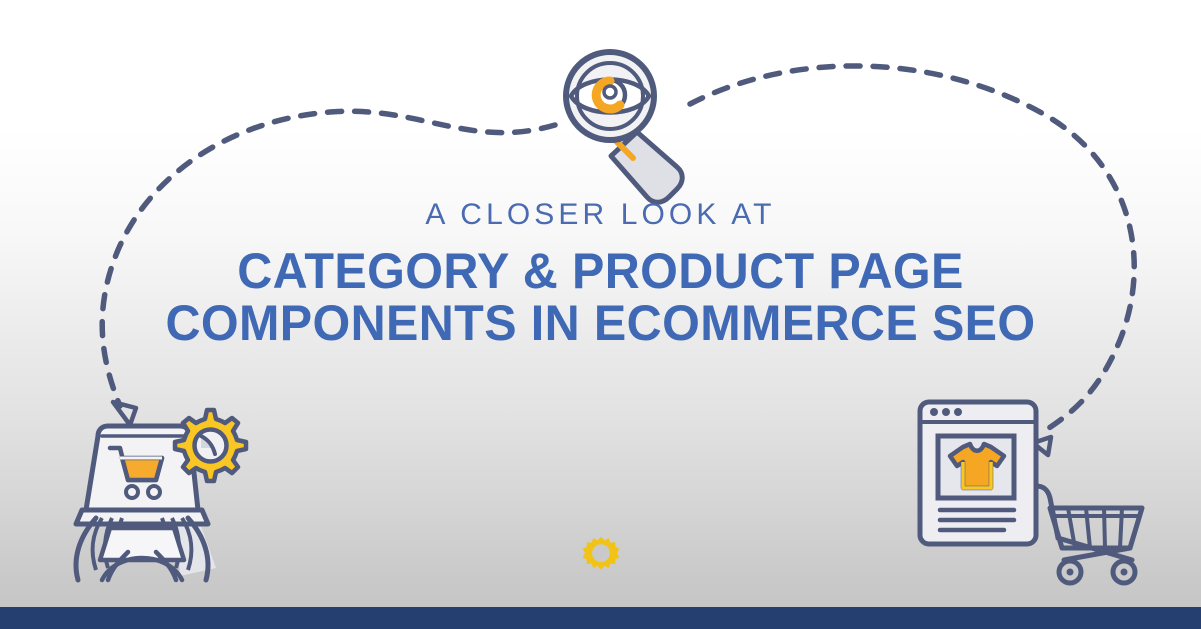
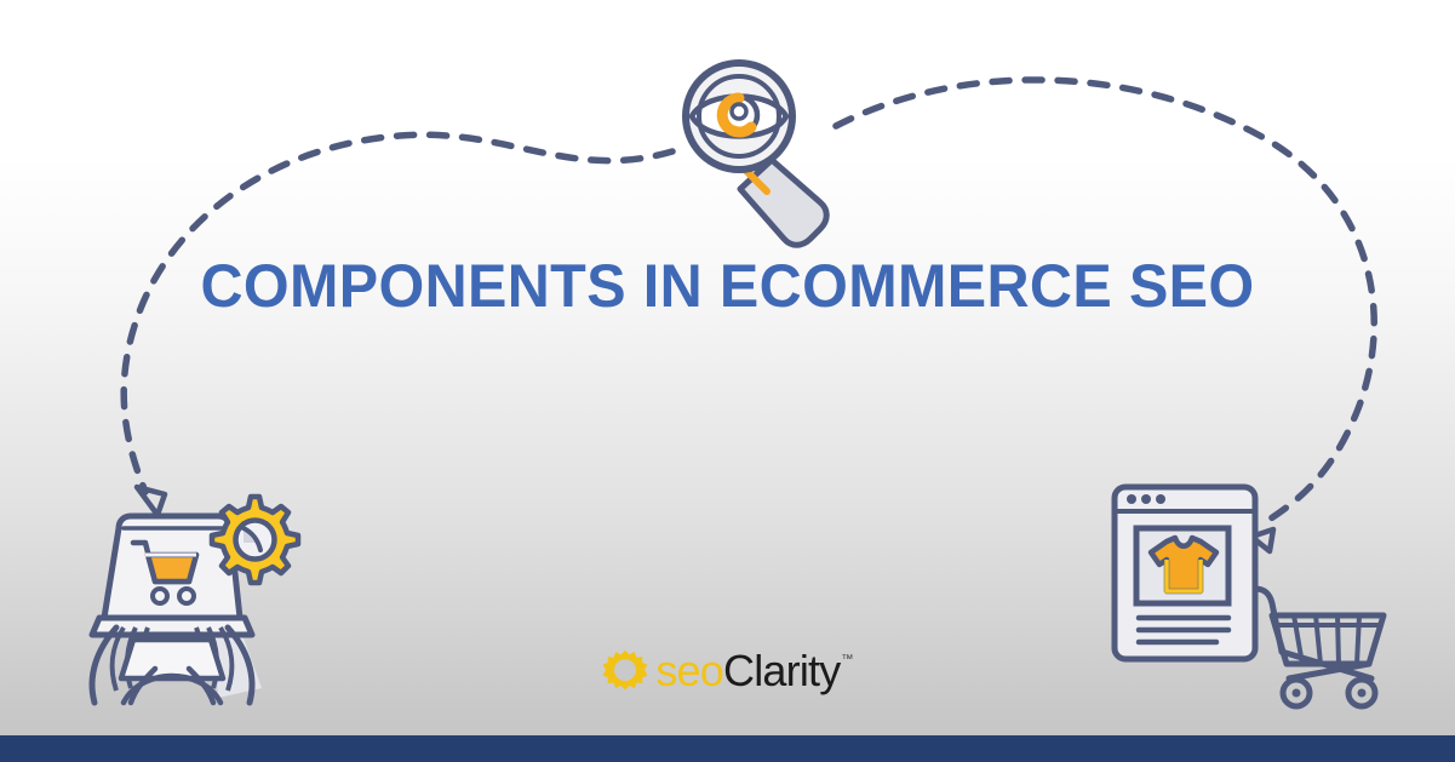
- A CLOSER LOOK AT
- CATEGORY & PRODUCT PAGE
  COMPONENTS IN ECOMMERCE SEO
+ seo
+ Clarity
+ ™
